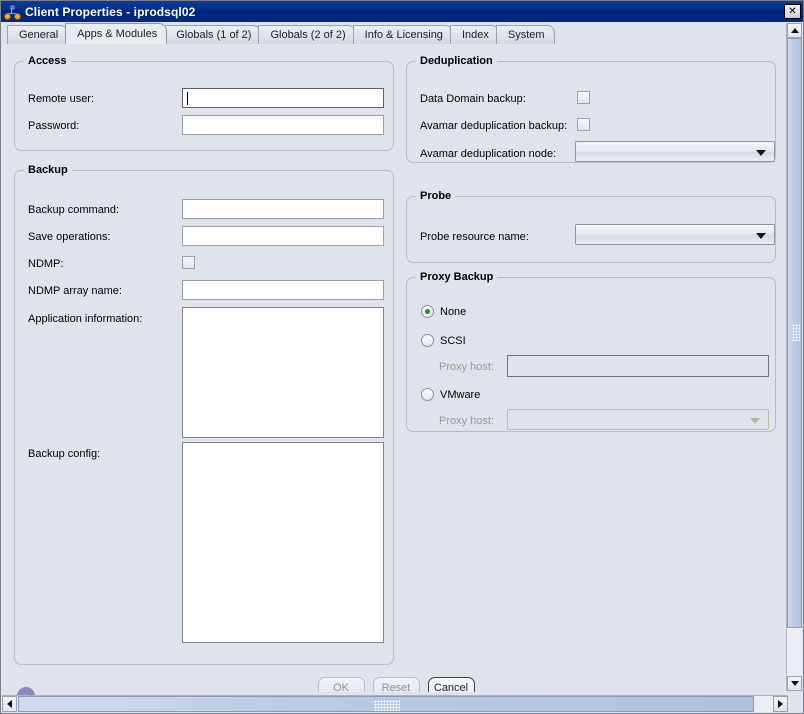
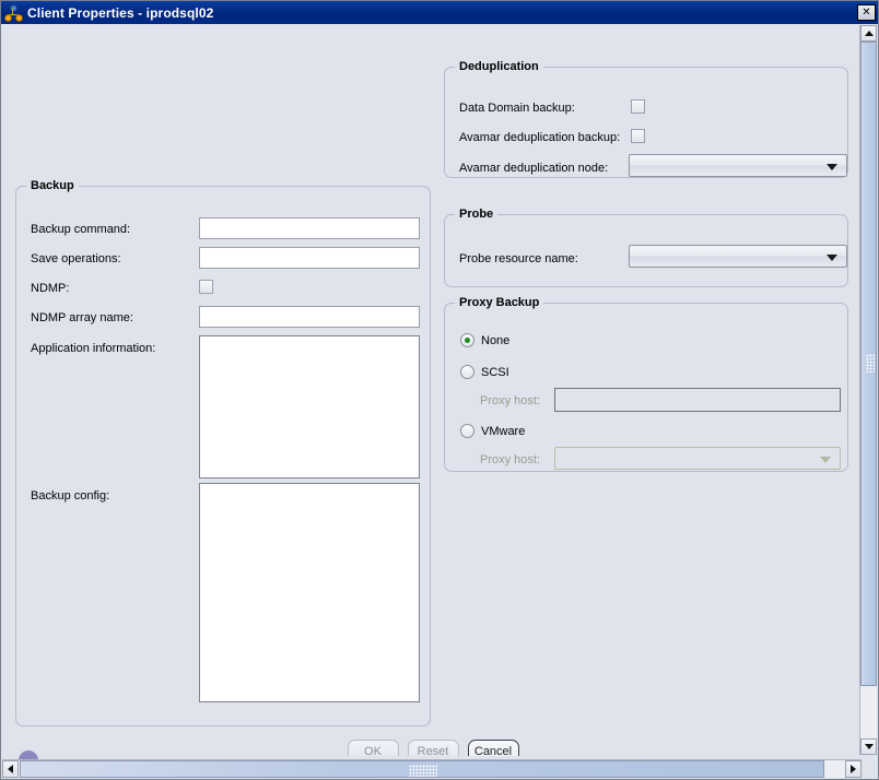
  Client Properties - iprodsql02
  ✕
- General
- Apps & Modules
- Globals (1 of 2)
- Globals (2 of 2)
- Info & Licensing
- Index
- System
- Access
- Remote user:
- Password:
  Backup
  Backup command:
  Save operations:
  NDMP:
  NDMP array name:
  Application information:
  Backup config:
  Deduplication
  Data Domain backup:
  Avamar deduplication backup:
  Avamar deduplication node:
  Probe
  Probe resource name:
  Proxy Backup
  None
  SCSI
  Proxy host:
  VMware
  Proxy host:
  OK
  Reset
  Cancel
